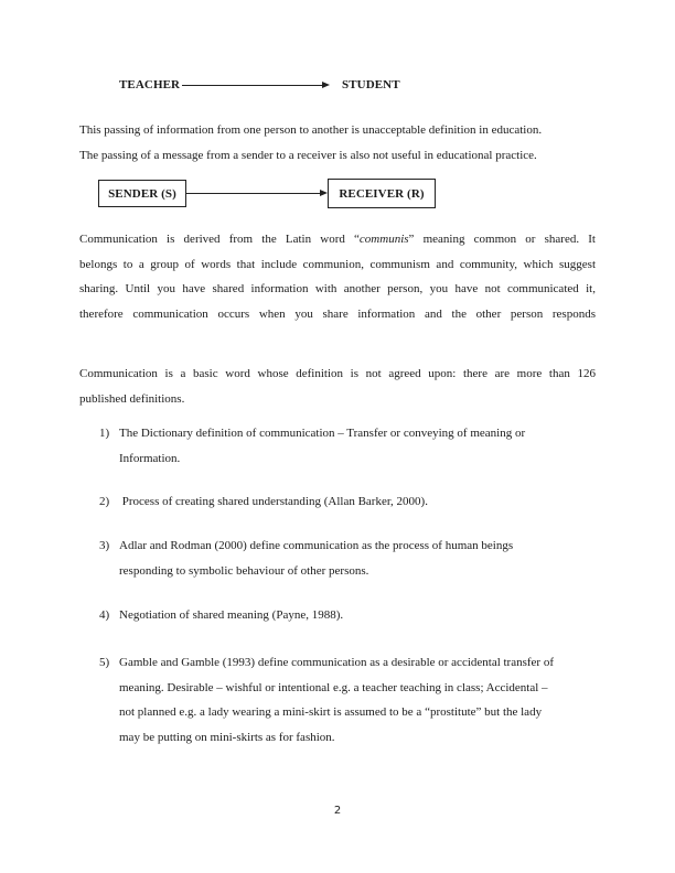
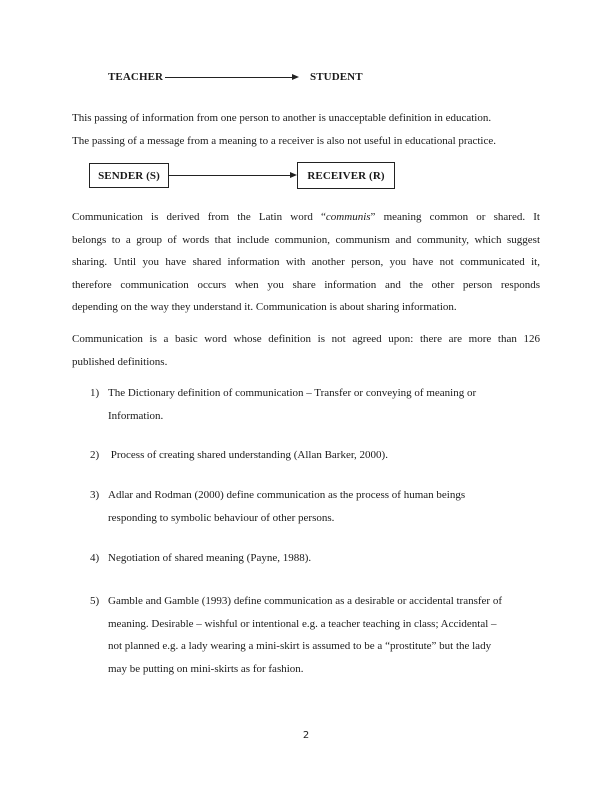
  TEACHER
  STUDENT
  This passing of information from one person to another is unacceptable definition in education.
- The passing of a message from a sender to a receiver is also not useful in educational practice.
+ The passing of a message from a meaning to a receiver is also not useful in educational practice.
  SENDER (S)
  RECEIVER (R)
  Communication is derived from the Latin word “communis” meaning common or shared. It
  belongs to a group of words that include communion, communism and community, which suggest
  sharing. Until you have shared information with another person, you have not communicated it,
  therefore communication occurs when you share information and the other person responds
+ depending on the way they understand it. Communication is about sharing information.
  Communication is a basic word whose definition is not agreed upon: there are more than 126
  published definitions.
  1)
  The Dictionary definition of communication – Transfer or conveying of meaning or
  Information.
  2)
  Process of creating shared understanding (Allan Barker, 2000).
  3)
  Adlar and Rodman (2000) define communication as the process of human beings
  responding to symbolic behaviour of other persons.
  4)
  Negotiation of shared meaning (Payne, 1988).
  5)
  Gamble and Gamble (1993) define communication as a desirable or accidental transfer of
  meaning. Desirable – wishful or intentional e.g. a teacher teaching in class; Accidental –
  not planned e.g. a lady wearing a mini-skirt is assumed to be a “prostitute” but the lady
  may be putting on mini-skirts as for fashion.
  2
